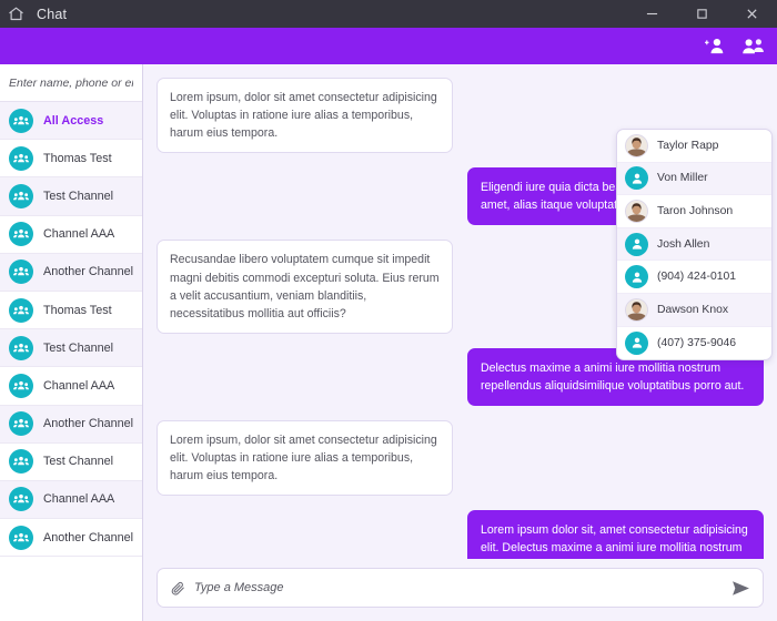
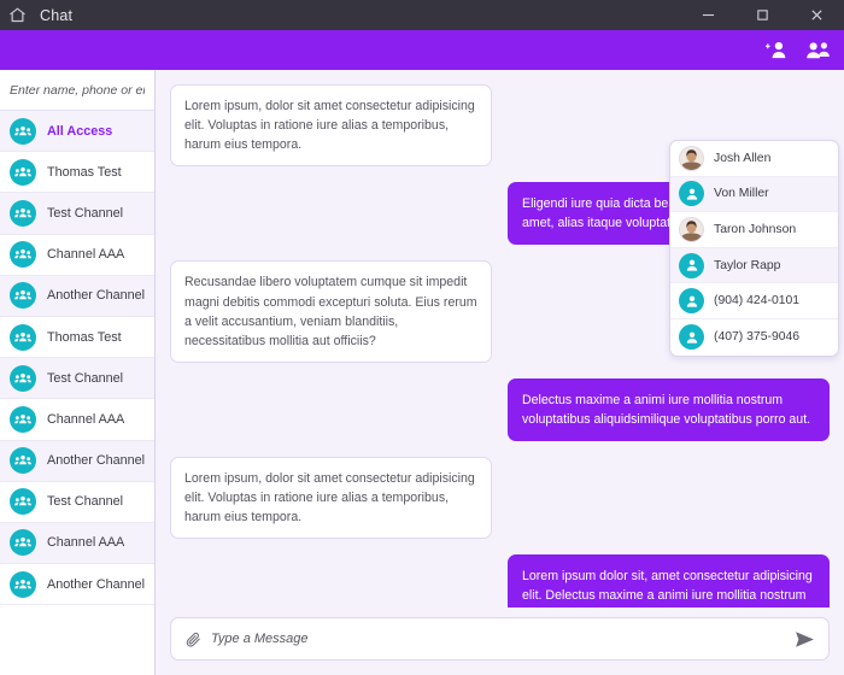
  Chat
  Enter name, phone or e
  All Access
  Thomas Test
  Test Channel
  Channel AAA
  Another Channel
  Thomas Test
  Test Channel
  Channel AAA
  Another Channel
  Test Channel
  Channel AAA
  Another Channel
  Lorem ipsum, dolor sit amet consectetur adipisicing elit. Voluptas in ratione iure alias a temporibus, harum eius tempora.
  Recusandae libero voluptatem cumque sit impedit magni debitis commodi excepturi soluta. Eius rerum a velit accusantium, veniam blanditiis, necessitatibus mollitia aut officiis?
- Delectus maxime a animi iure mollitia nostrum repellendus aliquidsimilique voluptatibus porro aut.
+ Delectus maxime a animi iure mollitia nostrum voluptatibus aliquidsimilique voluptatibus porro aut.
  Lorem ipsum, dolor sit amet consectetur adipisicing elit. Voluptas in ratione iure alias a temporibus, harum eius tempora.
  Type a Message
- Taylor Rapp
+ Josh Allen
  Von Miller
  Taron Johnson
- Josh Allen
+ Taylor Rapp
  (904) 424-0101
- Dawson Knox
  (407) 375-9046
